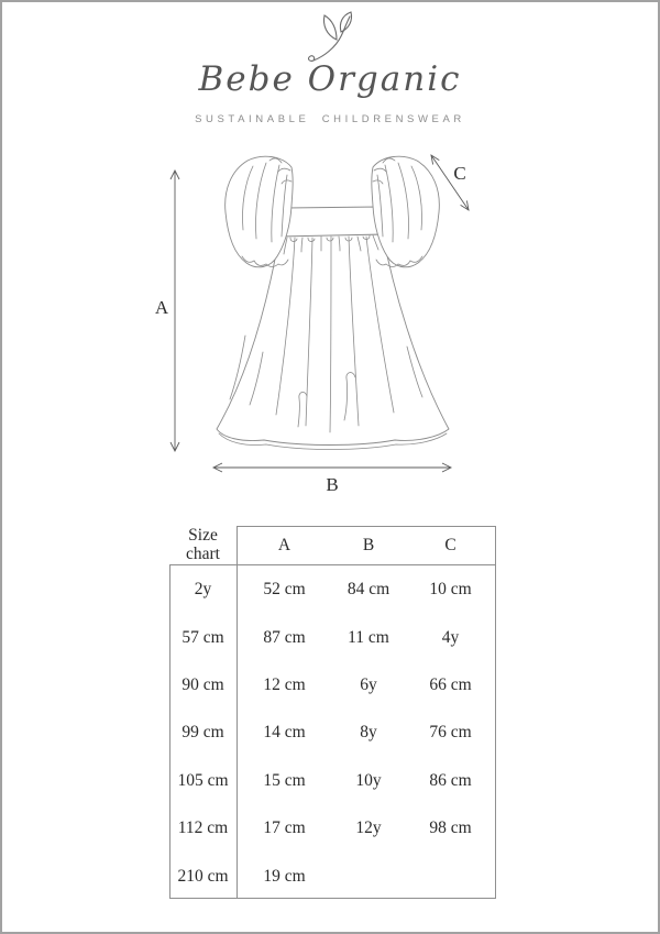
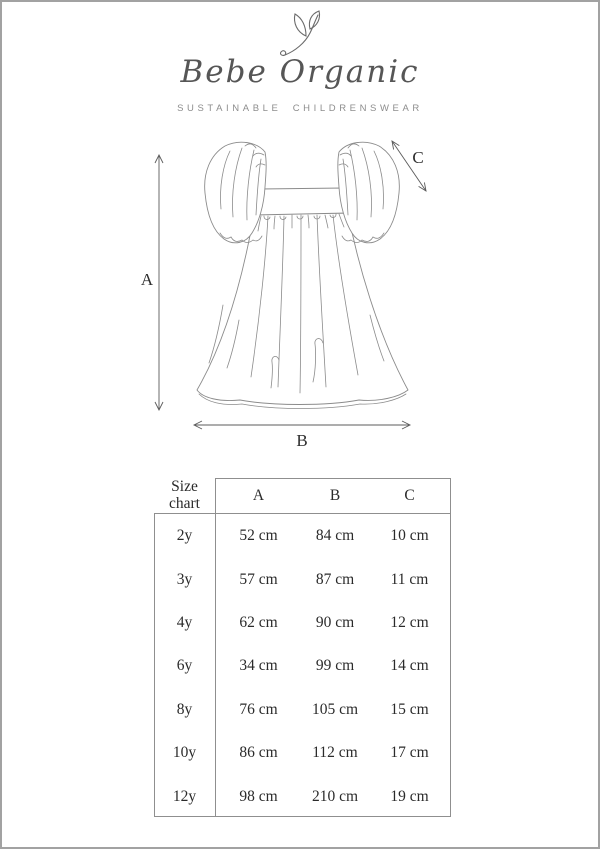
  Bebe Organic
  SUSTAINABLE CHILDRENSWEAR
  A
  B
  C
  Size chart
  A
  B
  C
  2y
  52 cm
  84 cm
  10 cm
+ 3y
  57 cm
  87 cm
  11 cm
  4y
+ 62 cm
  90 cm
  12 cm
  6y
- 66 cm
+ 34 cm
  99 cm
  14 cm
  8y
  76 cm
  105 cm
  15 cm
  10y
  86 cm
  112 cm
  17 cm
  12y
  98 cm
  210 cm
  19 cm
